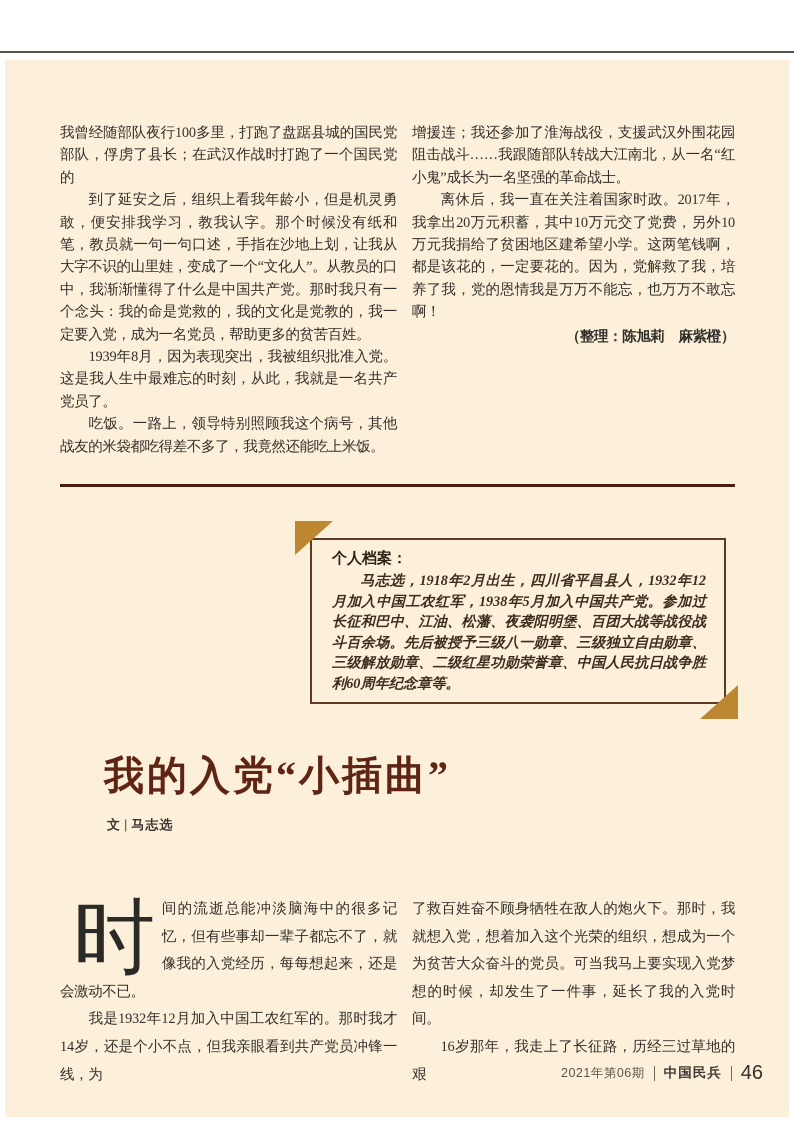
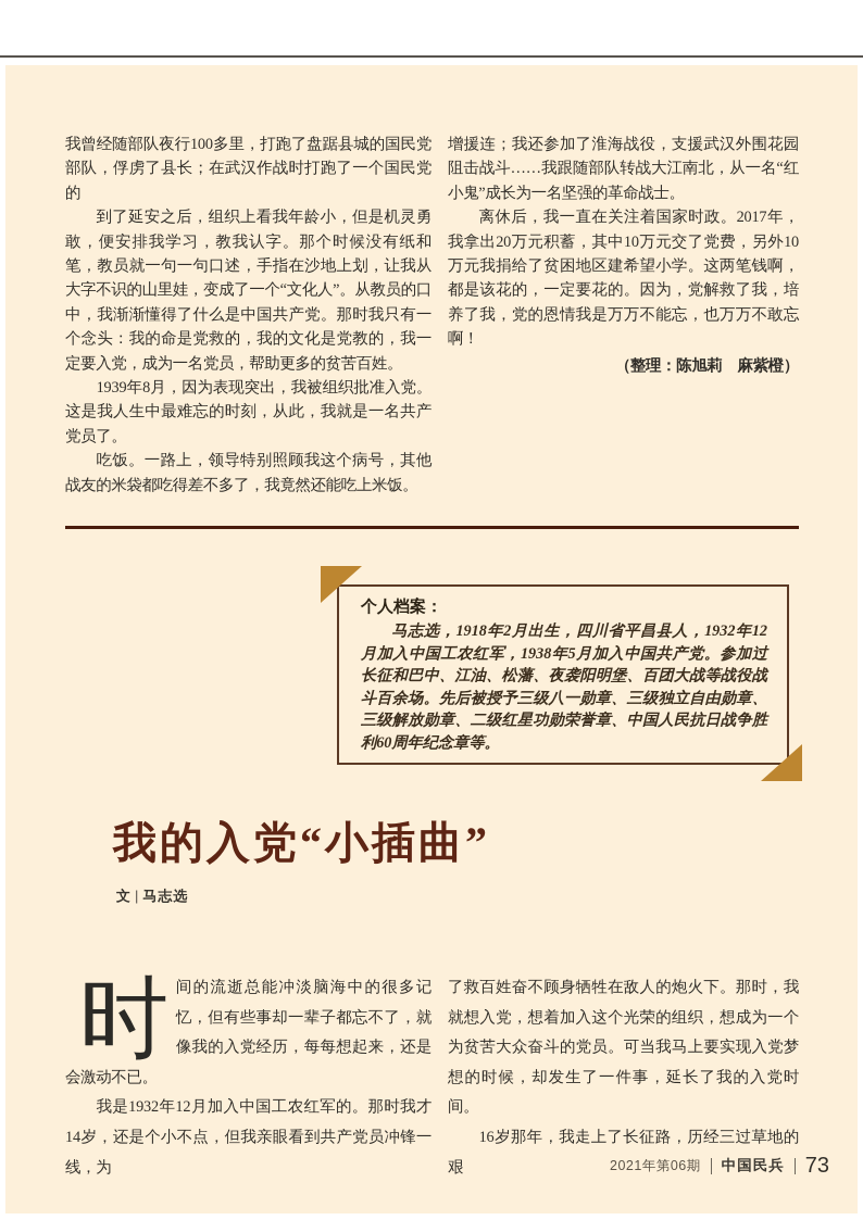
  我曾经随部队夜行100多里，打跑了盘踞县城的国民党部队，俘虏了县长；在武汉作战时打跑了一个国民党的
  到了延安之后，组织上看我年龄小，但是机灵勇敢，便安排我学习，教我认字。那个时候没有纸和笔，教员就一句一句口述，手指在沙地上划，让我从大字不识的山里娃，变成了一个“文化人”。从教员的口中，我渐渐懂得了什么是中国共产党。那时我只有一个念头：我的命是党救的，我的文化是党教的，我一定要入党，成为一名党员，帮助更多的贫苦百姓。
  1939年8月，因为表现突出，我被组织批准入党。这是我人生中最难忘的时刻，从此，我就是一名共产党员了。
  吃饭。一路上，领导特别照顾我这个病号，其他战友的米袋都吃得差不多了，我竟然还能吃上米饭。
  增援连；我还参加了淮海战役，支援武汉外围花园阻击战斗……我跟随部队转战大江南北，从一名“红小鬼”成长为一名坚强的革命战士。
  离休后，我一直在关注着国家时政。2017年，我拿出20万元积蓄，其中10万元交了党费，另外10万元我捐给了贫困地区建希望小学。这两笔钱啊，都是该花的，一定要花的。因为，党解救了我，培养了我，党的恩情我是万万不能忘，也万万不敢忘啊！
  （整理：陈旭莉 麻紫橙）
  个人档案：
  马志选，1918年2月出生，四川省平昌县人，1932年12月加入中国工农红军，1938年5月加入中国共产党。参加过长征和巴中、江油、松藩、夜袭阳明堡、百团大战等战役战斗百余场。先后被授予三级八一勋章、三级独立自由勋章、三级解放勋章、二级红星功勋荣誉章、中国人民抗日战争胜利60周年纪念章等。
  我的入党“小插曲”
  文 | 马志选
  时
  间的流逝总能冲淡脑海中的很多记忆，但有些事却一辈子都忘不了，就像我的入党经历，每每想起来，还是会激动不已。
  我是1932年12月加入中国工农红军的。那时我才14岁，还是个小不点，但我亲眼看到共产党员冲锋一线，为
  了救百姓奋不顾身牺牲在敌人的炮火下。那时，我就想入党，想着加入这个光荣的组织，想成为一个为贫苦大众奋斗的党员。可当我马上要实现入党梦想的时候，却发生了一件事，延长了我的入党时间。
  16岁那年，我走上了长征路，历经三过草地的艰
  2021年第06期
  中国民兵
- 46
+ 73
